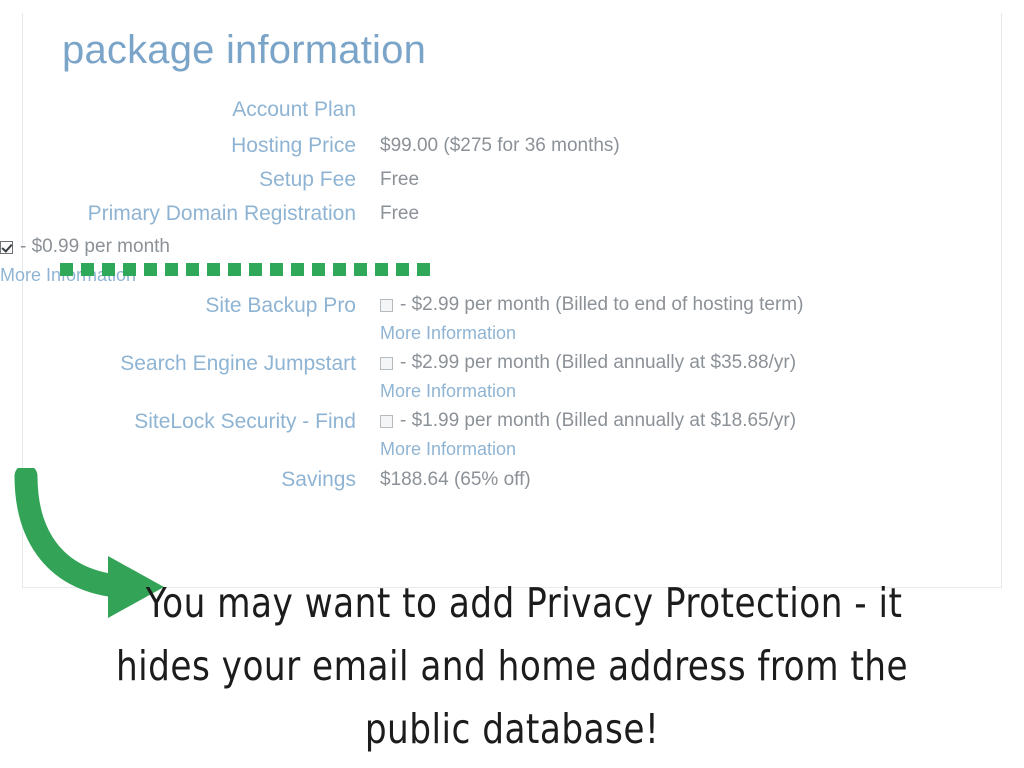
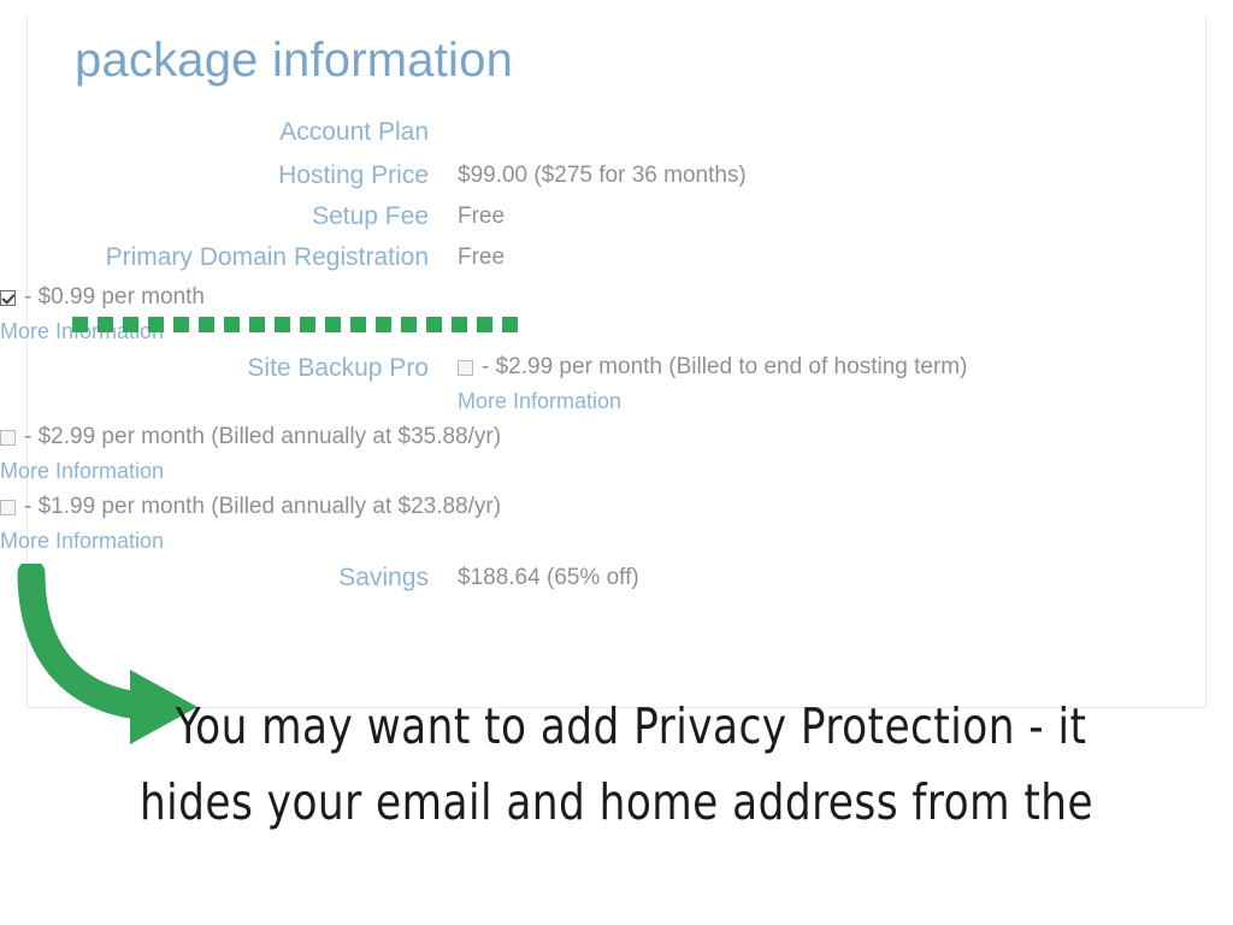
  package information
  Account Plan
  Hosting Price
  $99.00 ($275 for 36 months)
  Setup Fee
  Free
  Primary Domain Registration
  Free
  - $0.99 per month
  Site Backup Pro
  - $2.99 per month (Billed to end of hosting term)
  More Information
- Search Engine Jumpstart
  - $2.99 per month (Billed annually at $35.88/yr)
  More Information
- SiteLock Security - Find
- - $1.99 per month (Billed annually at $18.65/yr)
+ - $1.99 per month (Billed annually at $23.88/yr)
  More Information
  Savings
  $188.64 (65% off)
  You may want to add Privacy Protection - it
  hides your email and home address from the
- public database!
